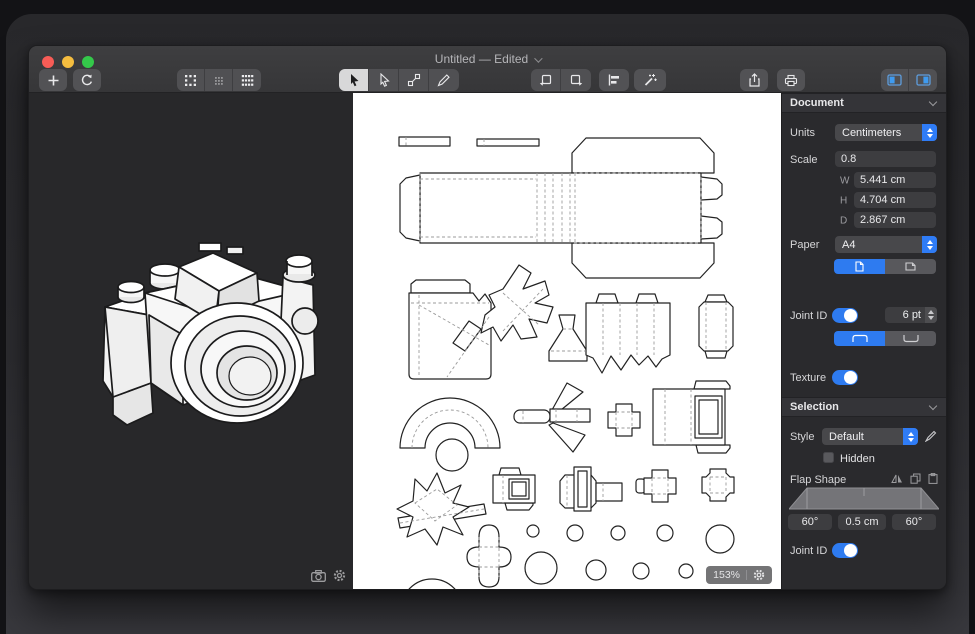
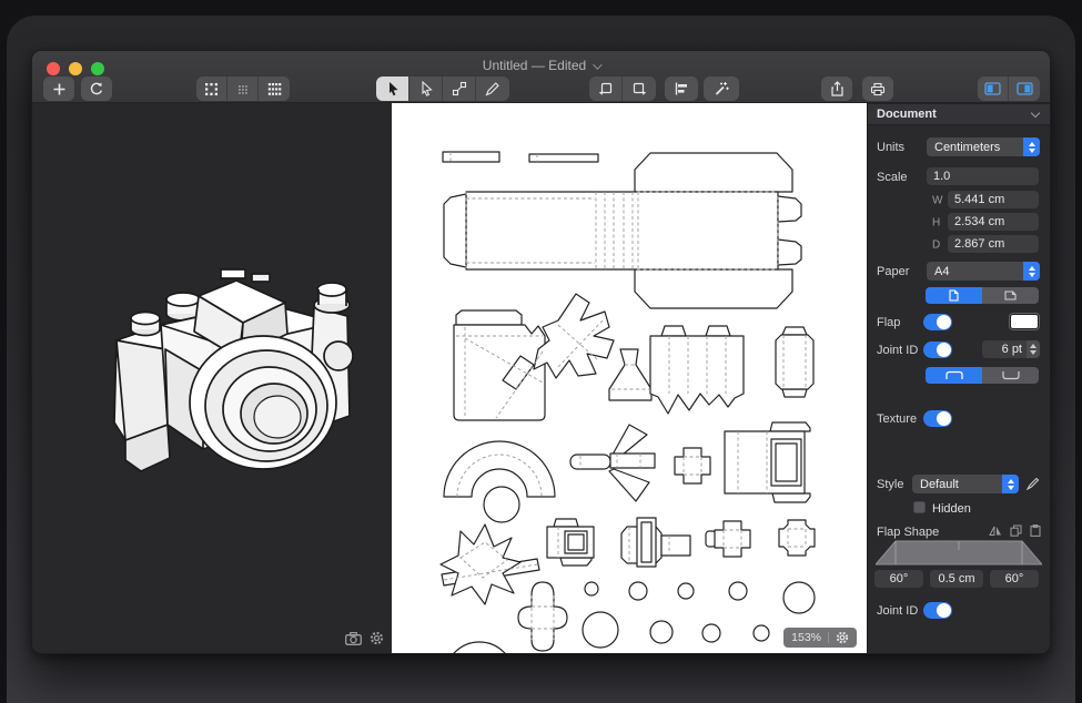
  Untitled — Edited
  153%
  Document
  Units
  Centimeters
  Scale
- 0.8
+ 1.0
  W
  5.441 cm
  H
- 4.704 cm
+ 2.534 cm
  D
  2.867 cm
  Paper
  A4
+ Flap
  Joint ID
  6 pt
  Texture
- Selection
  Style
  Default
  Hidden
  Flap Shape
  60°
  0.5 cm
  60°
  Joint ID
